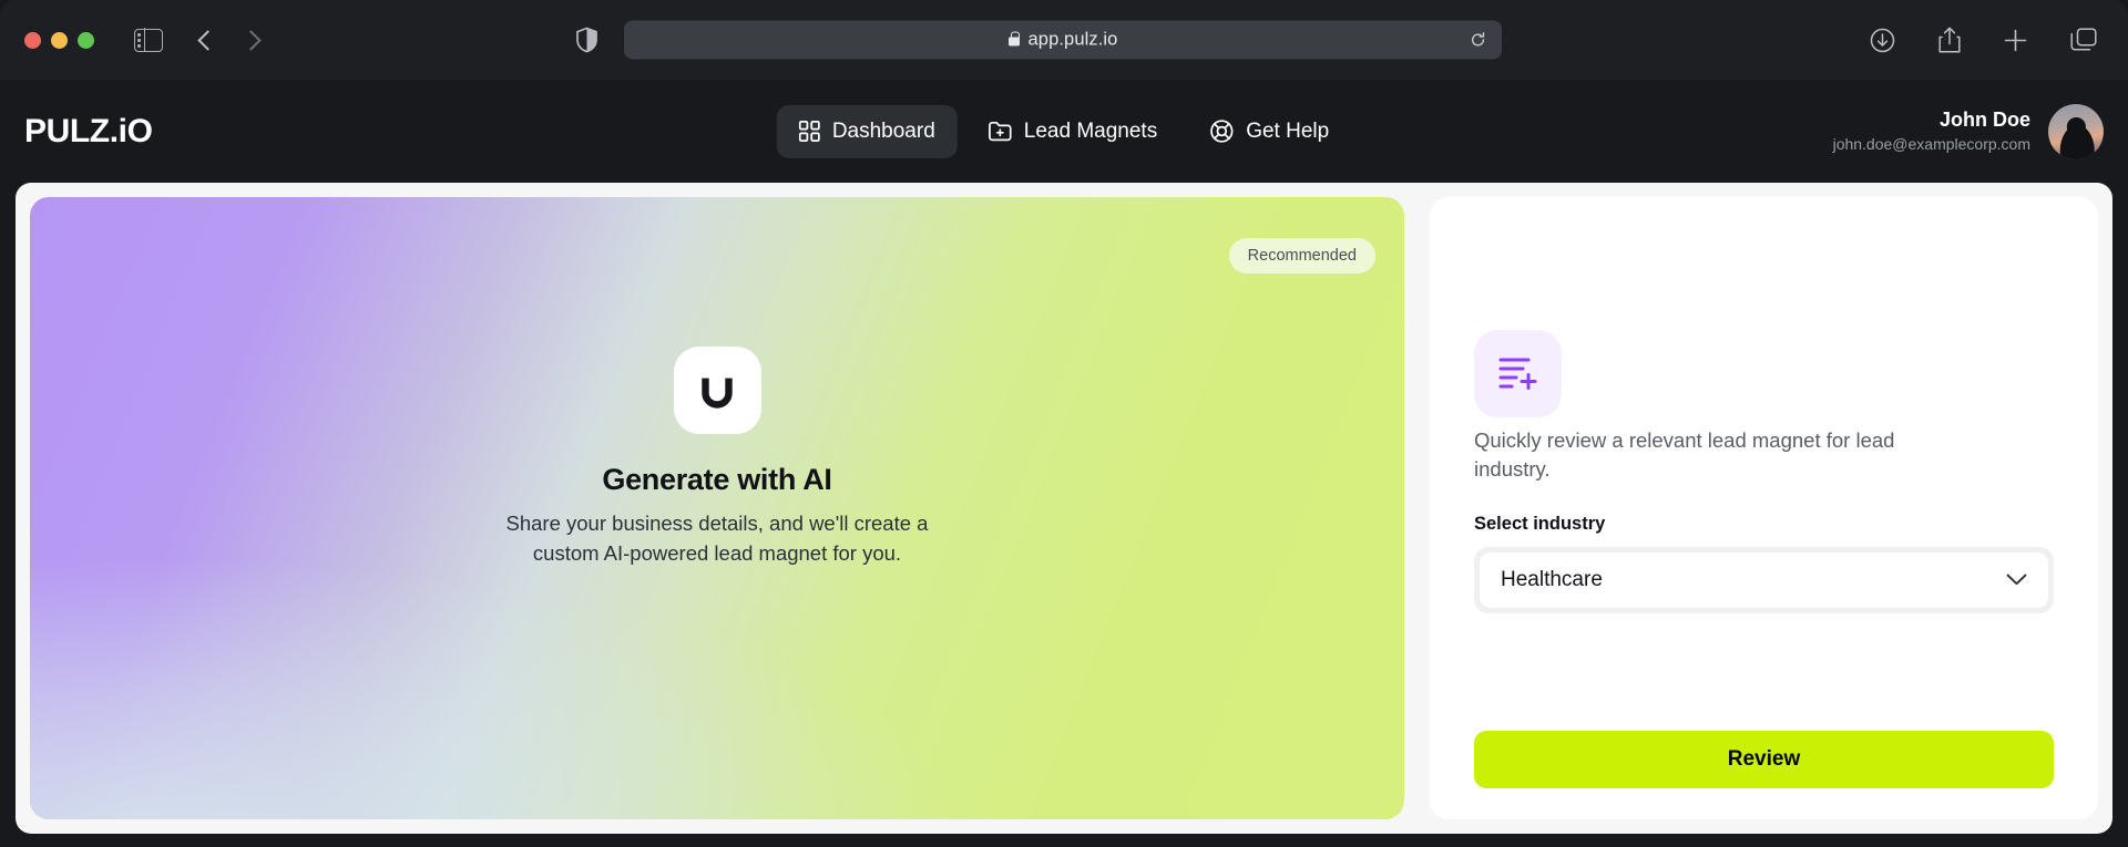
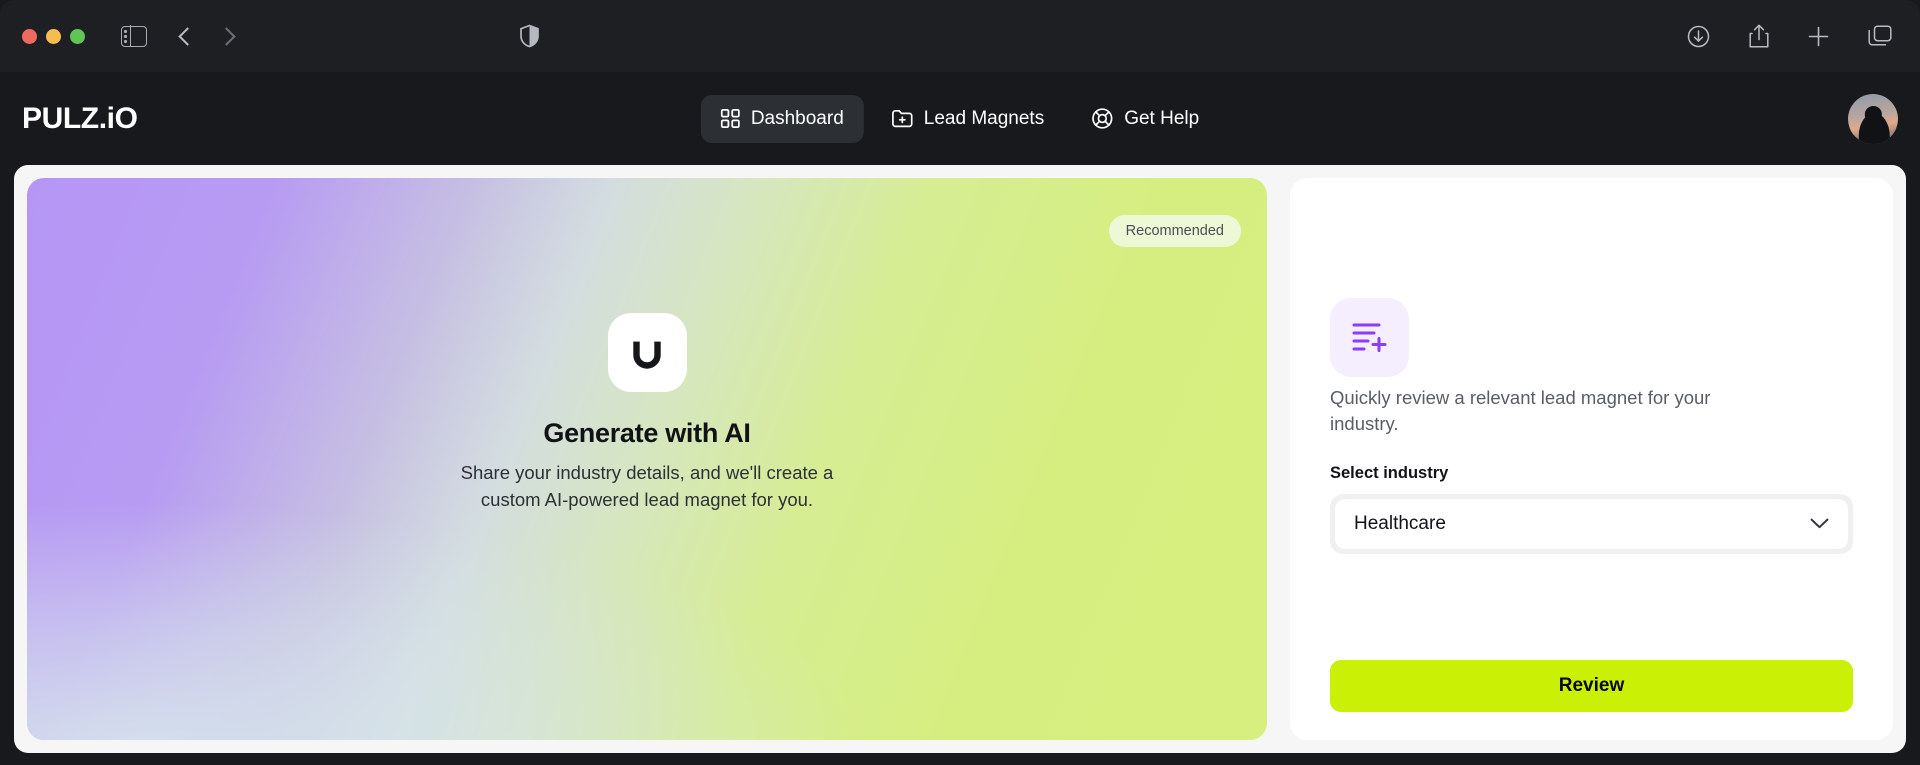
- app.pulz.io
  PULZ.iO
  Dashboard
  Lead Magnets
  Get Help
- John Doe
- john.doe@examplecorp.com
  Recommended
  Generate with AI
- Share your business details, and we'll create a custom AI-powered lead magnet for you.
+ Share your industry details, and we'll create a custom AI-powered lead magnet for you.
- Quickly review a relevant lead magnet for lead industry.
+ Quickly review a relevant lead magnet for your industry.
  Select industry
  Healthcare
  Review
